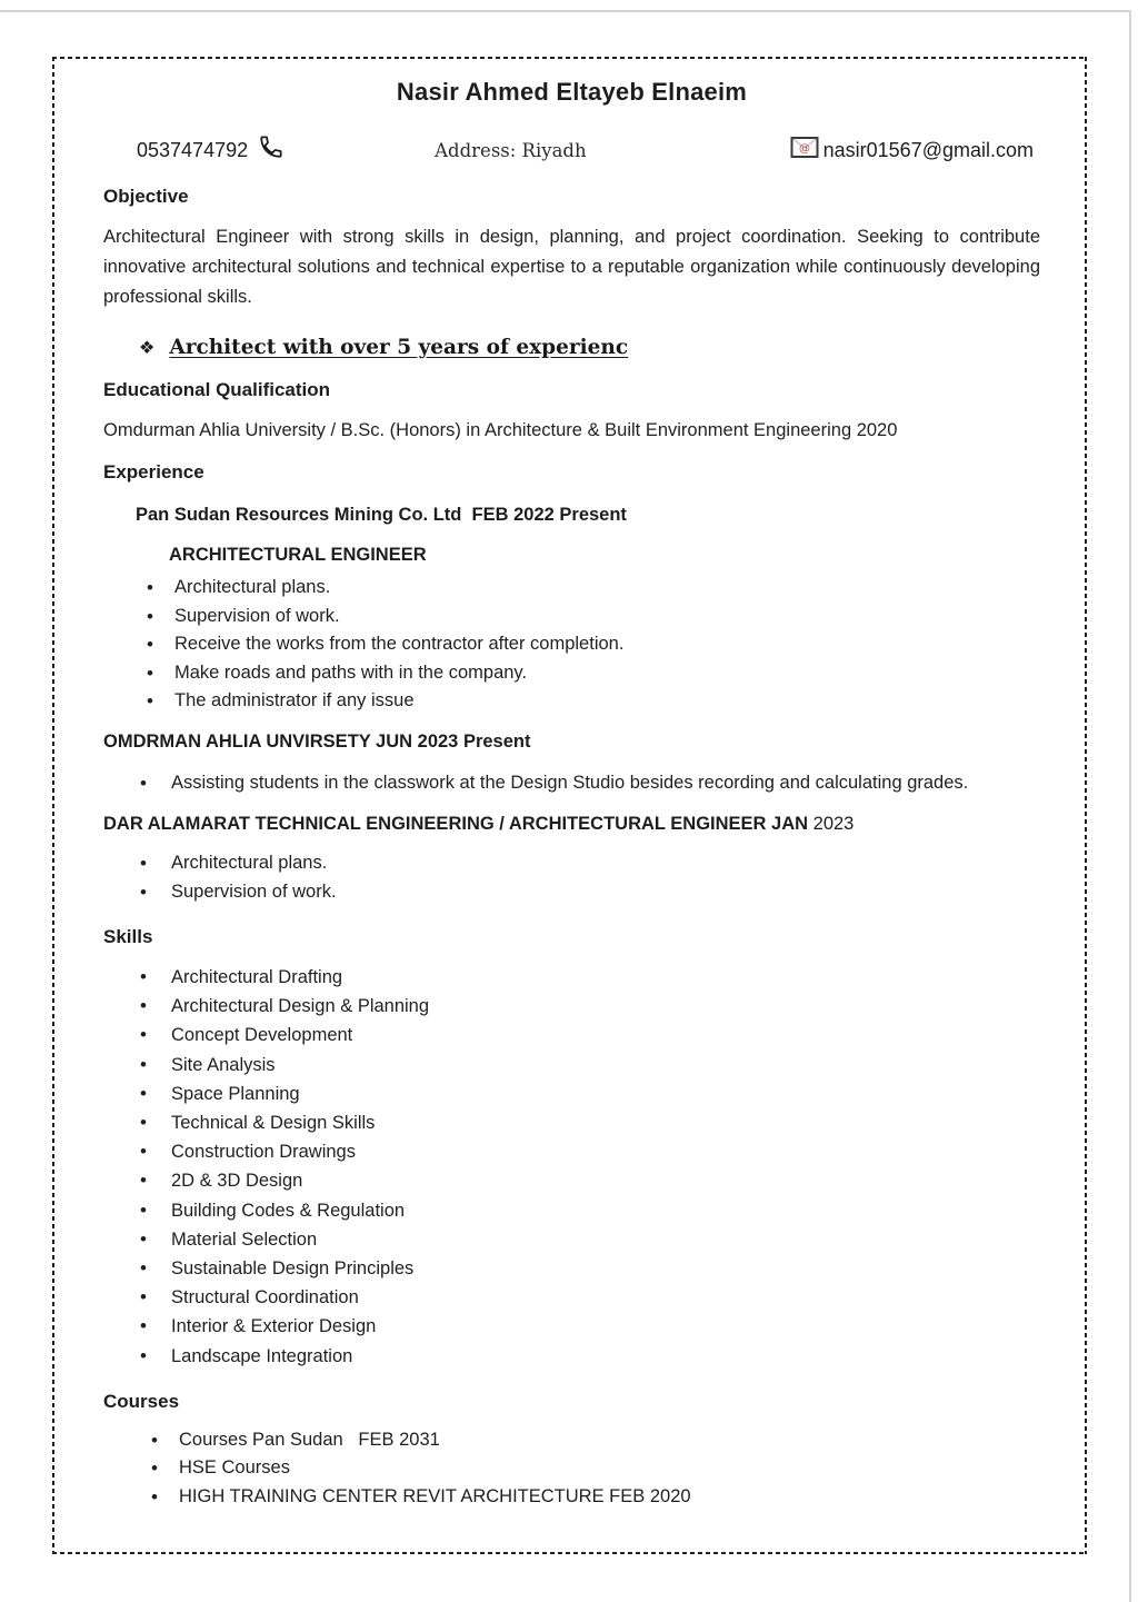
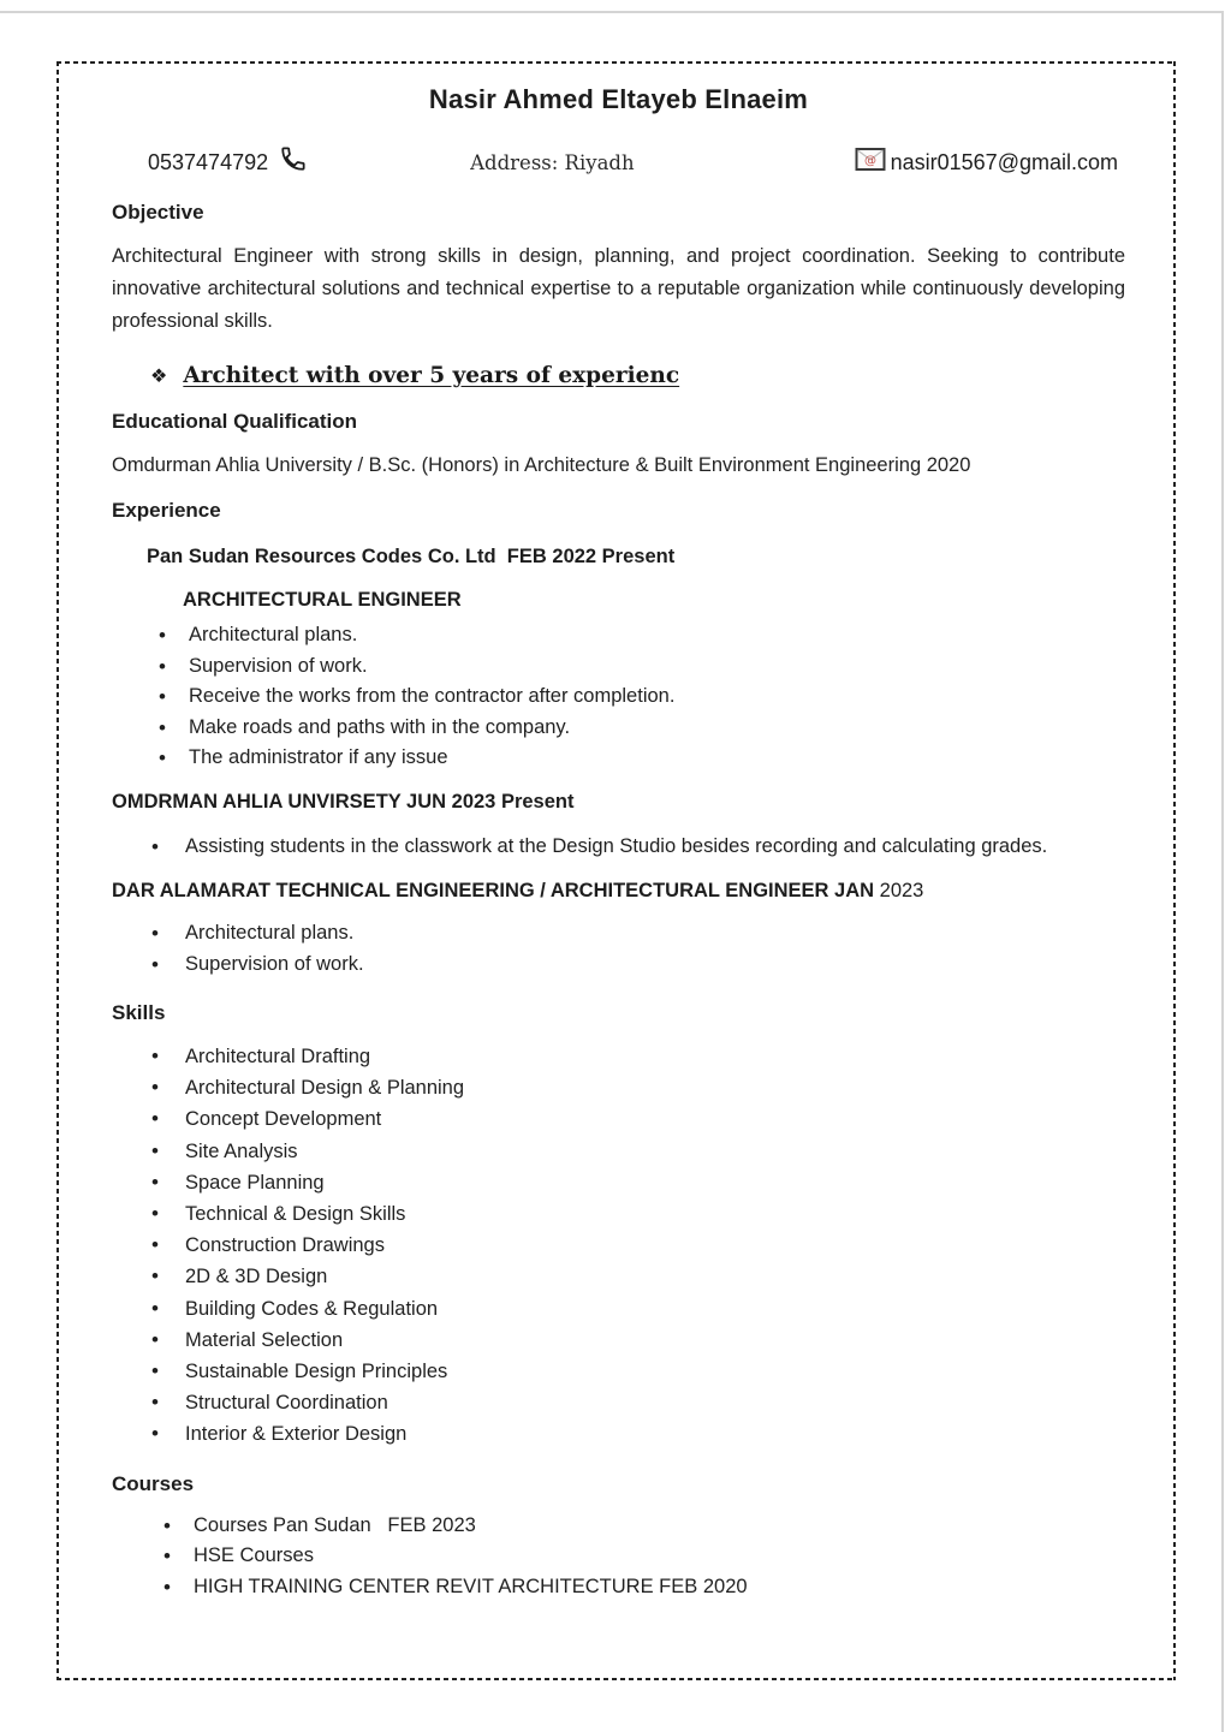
  Nasir Ahmed Eltayeb Elnaeim
  0537474792
  Address: Riyadh
  @
  nasir01567@gmail.com
  Objective
  Architectural Engineer with strong skills in design, planning, and project coordination. Seeking to contribute innovative architectural solutions and technical expertise to a reputable organization while continuously developing professional skills.
  ❖
  Architect with over 5 years of experienc
  Educational Qualification
  Omdurman Ahlia University / B.Sc. (Honors) in Architecture & Built Environment Engineering 2020
  Experience
- Pan Sudan Resources Mining Co. Ltd FEB 2022 Present
+ Pan Sudan Resources Codes Co. Ltd FEB 2022 Present
  ARCHITECTURAL ENGINEER
  Architectural plans.
  Supervision of work.
  Receive the works from the contractor after completion.
  Make roads and paths with in the company.
  The administrator if any issue
  OMDRMAN AHLIA UNVIRSETY JUN 2023 Present
  Assisting students in the classwork at the Design Studio besides recording and calculating grades.
  DAR ALAMARAT TECHNICAL ENGINEERING / ARCHITECTURAL ENGINEER JAN 2023
  Architectural plans.
  Supervision of work.
  Skills
  Architectural Drafting
  Architectural Design & Planning
  Concept Development
  Site Analysis
  Space Planning
  Technical & Design Skills
  Construction Drawings
  2D & 3D Design
  Building Codes & Regulation
  Material Selection
  Sustainable Design Principles
  Structural Coordination
  Interior & Exterior Design
- Landscape Integration
  Courses
- Courses Pan Sudan FEB 2031
+ Courses Pan Sudan FEB 2023
  HSE Courses
  HIGH TRAINING CENTER REVIT ARCHITECTURE FEB 2020
